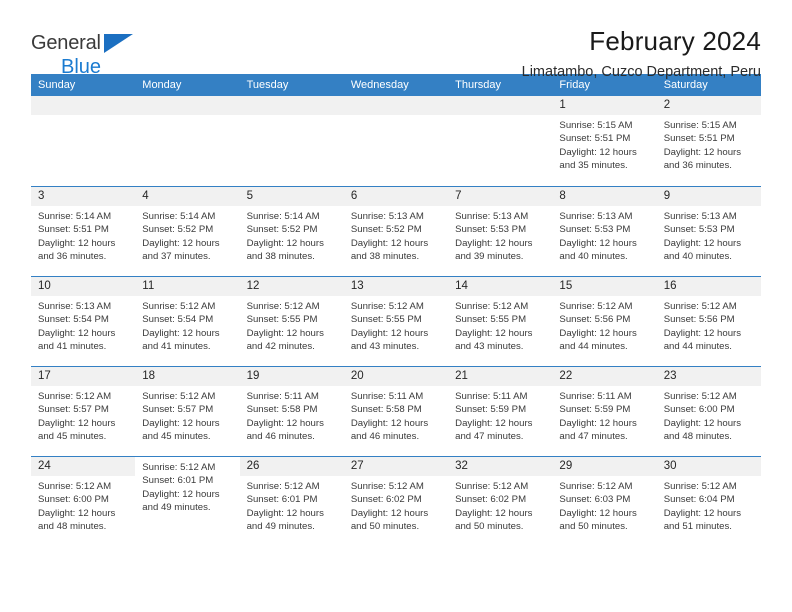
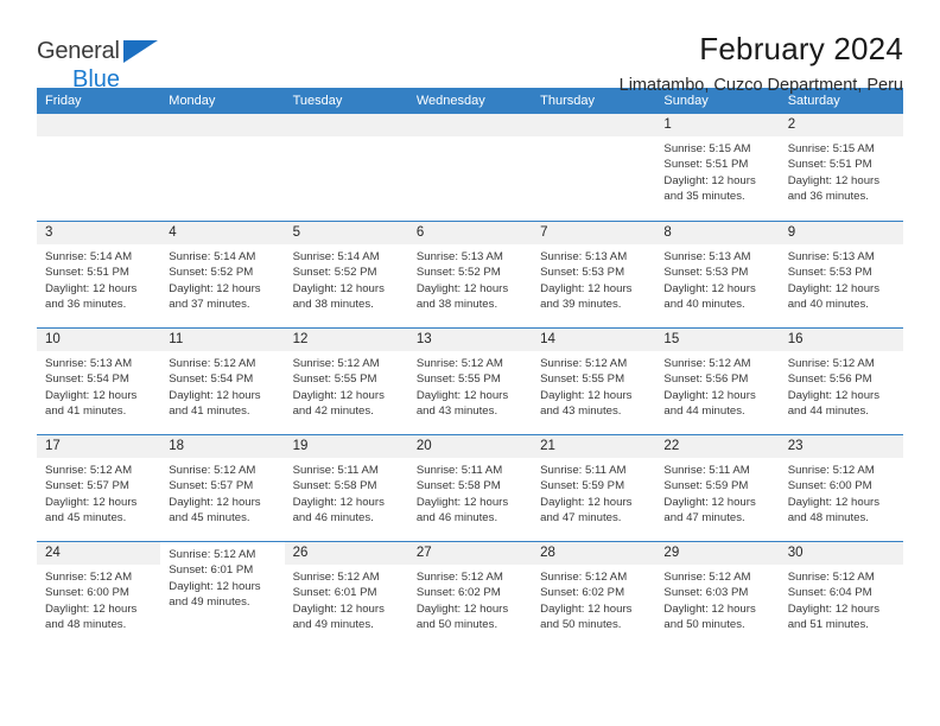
  General
  Blue
  February 2024
  Limatambo, Cuzco Department, Peru
- Sunday
+ Friday
  Monday
  Tuesday
  Wednesday
  Thursday
- Friday
+ Sunday
  Saturday
  1
  Sunrise: 5:15 AM
  Sunset: 5:51 PM
  Daylight: 12 hours
  and 35 minutes.
  2
  Sunrise: 5:15 AM
  Sunset: 5:51 PM
  Daylight: 12 hours
  and 36 minutes.
  3
  Sunrise: 5:14 AM
  Sunset: 5:51 PM
  Daylight: 12 hours
  and 36 minutes.
  4
  Sunrise: 5:14 AM
  Sunset: 5:52 PM
  Daylight: 12 hours
  and 37 minutes.
  5
  Sunrise: 5:14 AM
  Sunset: 5:52 PM
  Daylight: 12 hours
  and 38 minutes.
  6
  Sunrise: 5:13 AM
  Sunset: 5:52 PM
  Daylight: 12 hours
  and 38 minutes.
  7
  Sunrise: 5:13 AM
  Sunset: 5:53 PM
  Daylight: 12 hours
  and 39 minutes.
  8
  Sunrise: 5:13 AM
  Sunset: 5:53 PM
  Daylight: 12 hours
  and 40 minutes.
  9
  Sunrise: 5:13 AM
  Sunset: 5:53 PM
  Daylight: 12 hours
  and 40 minutes.
  10
  Sunrise: 5:13 AM
  Sunset: 5:54 PM
  Daylight: 12 hours
  and 41 minutes.
  11
  Sunrise: 5:12 AM
  Sunset: 5:54 PM
  Daylight: 12 hours
  and 41 minutes.
  12
  Sunrise: 5:12 AM
  Sunset: 5:55 PM
  Daylight: 12 hours
  and 42 minutes.
  13
  Sunrise: 5:12 AM
  Sunset: 5:55 PM
  Daylight: 12 hours
  and 43 minutes.
  14
  Sunrise: 5:12 AM
  Sunset: 5:55 PM
  Daylight: 12 hours
  and 43 minutes.
  15
  Sunrise: 5:12 AM
  Sunset: 5:56 PM
  Daylight: 12 hours
  and 44 minutes.
  16
  Sunrise: 5:12 AM
  Sunset: 5:56 PM
  Daylight: 12 hours
  and 44 minutes.
  17
  Sunrise: 5:12 AM
  Sunset: 5:57 PM
  Daylight: 12 hours
  and 45 minutes.
  18
  Sunrise: 5:12 AM
  Sunset: 5:57 PM
  Daylight: 12 hours
  and 45 minutes.
  19
  Sunrise: 5:11 AM
  Sunset: 5:58 PM
  Daylight: 12 hours
  and 46 minutes.
  20
  Sunrise: 5:11 AM
  Sunset: 5:58 PM
  Daylight: 12 hours
  and 46 minutes.
  21
  Sunrise: 5:11 AM
  Sunset: 5:59 PM
  Daylight: 12 hours
  and 47 minutes.
  22
  Sunrise: 5:11 AM
  Sunset: 5:59 PM
  Daylight: 12 hours
  and 47 minutes.
  23
  Sunrise: 5:12 AM
  Sunset: 6:00 PM
  Daylight: 12 hours
  and 48 minutes.
  24
  Sunrise: 5:12 AM
  Sunset: 6:00 PM
  Daylight: 12 hours
  and 48 minutes.
  Sunrise: 5:12 AM
  Sunset: 6:01 PM
  Daylight: 12 hours
  and 49 minutes.
  26
  Sunrise: 5:12 AM
  Sunset: 6:01 PM
  Daylight: 12 hours
  and 49 minutes.
  27
  Sunrise: 5:12 AM
  Sunset: 6:02 PM
  Daylight: 12 hours
  and 50 minutes.
- 32
+ 28
  Sunrise: 5:12 AM
  Sunset: 6:02 PM
  Daylight: 12 hours
  and 50 minutes.
  29
  Sunrise: 5:12 AM
  Sunset: 6:03 PM
  Daylight: 12 hours
  and 50 minutes.
  30
  Sunrise: 5:12 AM
  Sunset: 6:04 PM
  Daylight: 12 hours
  and 51 minutes.
